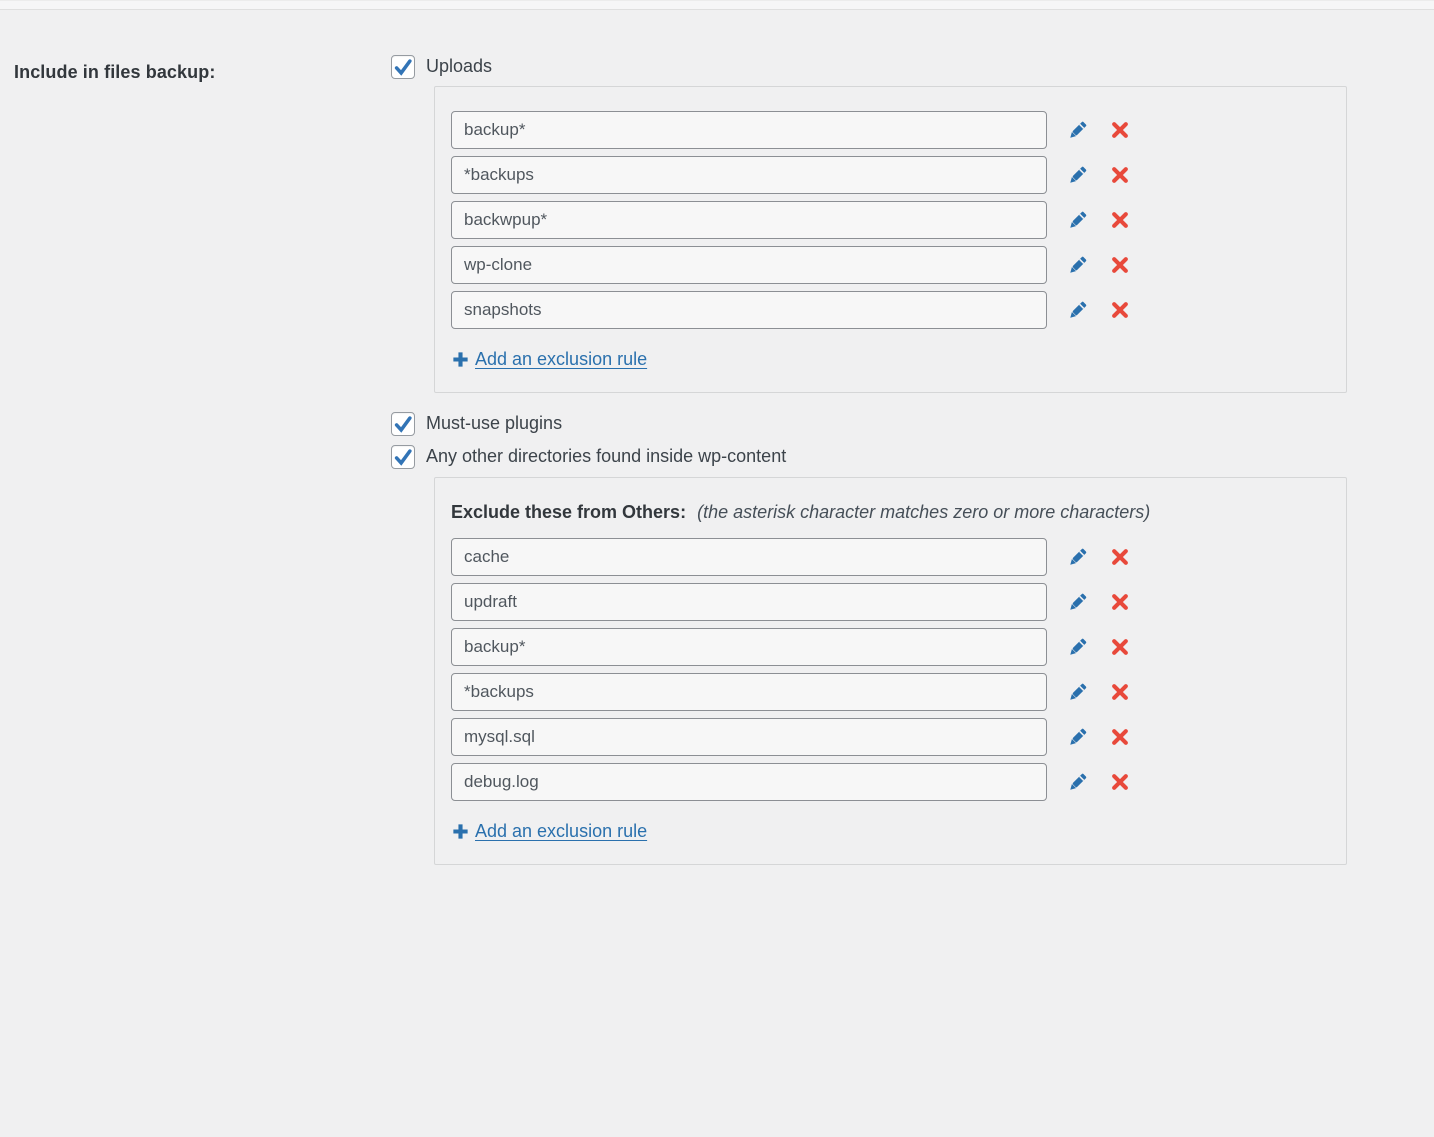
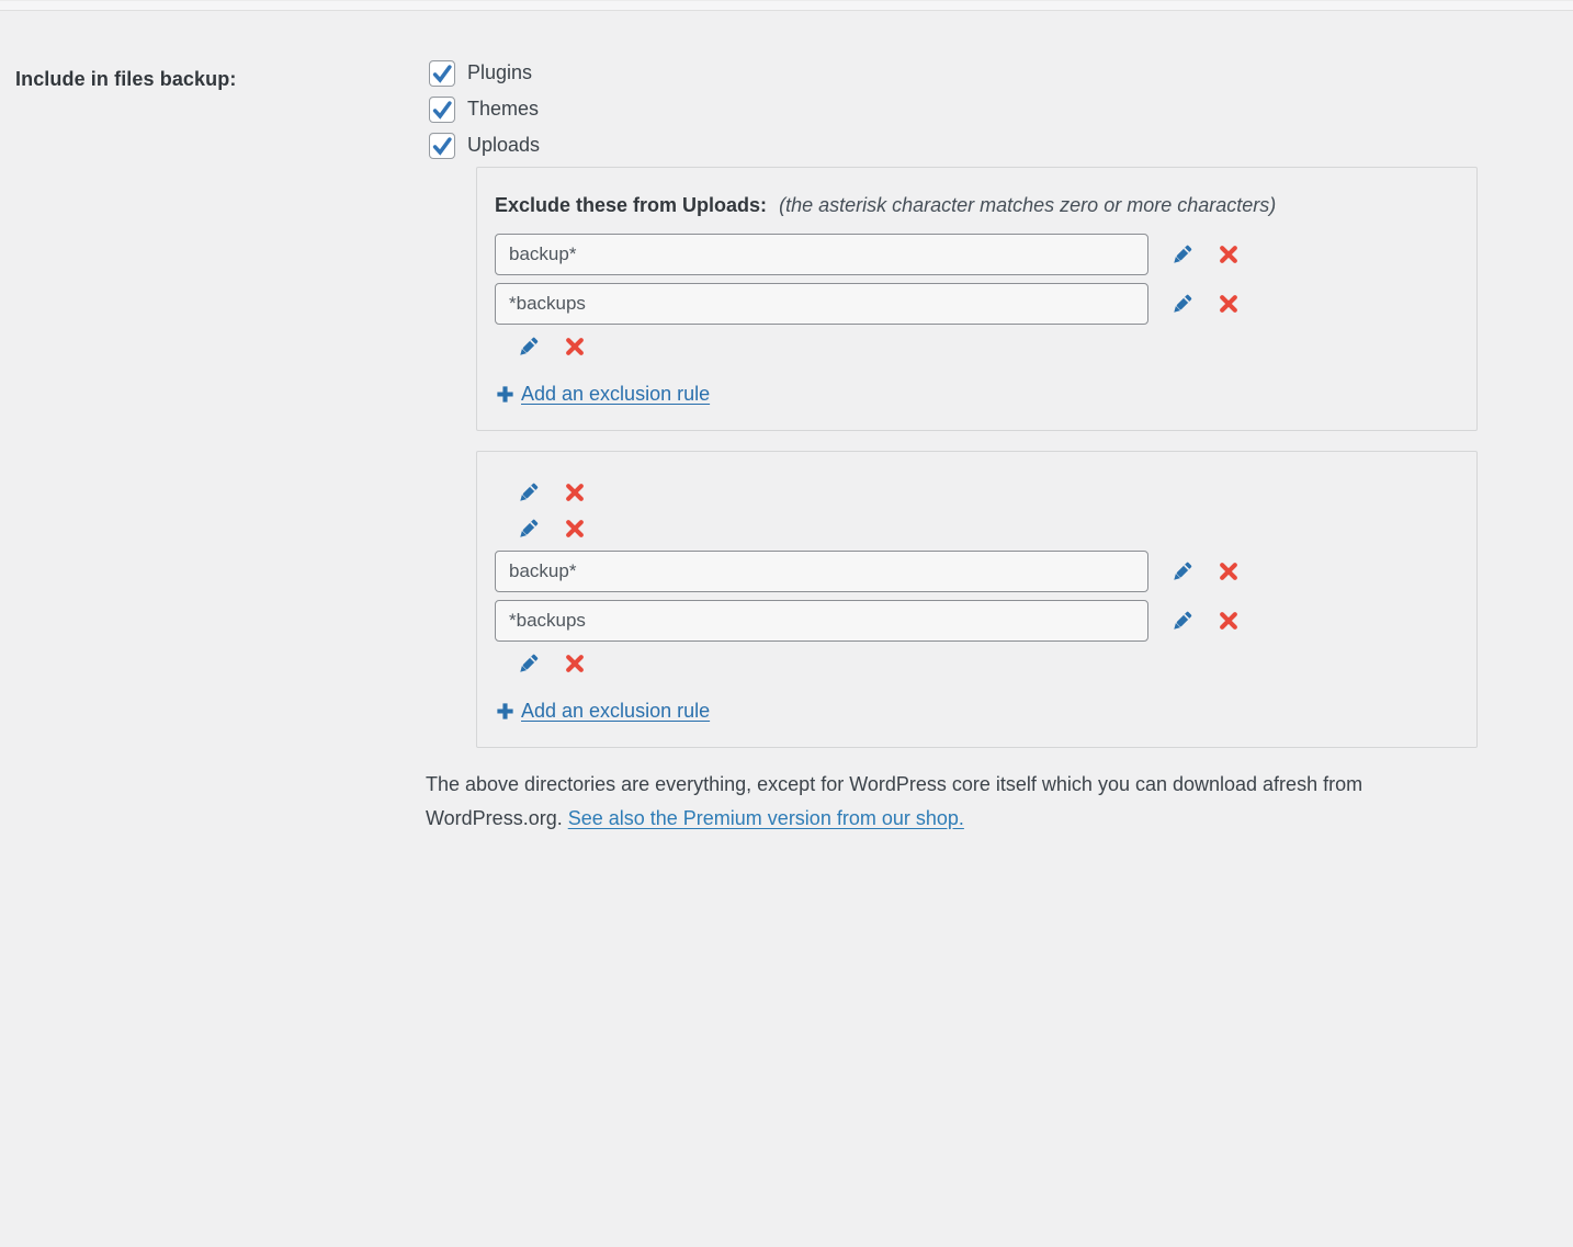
  Include in files backup:
+ Plugins
+ Themes
  Uploads
+ Exclude these from Uploads: (the asterisk character matches zero or more characters)
  backup*
  *backups
- backwpup*
- wp-clone
- snapshots
  Add an exclusion rule
- Must-use plugins
- Any other directories found inside wp-content
- Exclude these from Others: (the asterisk character matches zero or more characters)
- cache
- updraft
  backup*
  *backups
- mysql.sql
- debug.log
  Add an exclusion rule
+ The above directories are everything, except for WordPress core itself which you can download afresh from WordPress.org. See also the Premium version from our shop.
